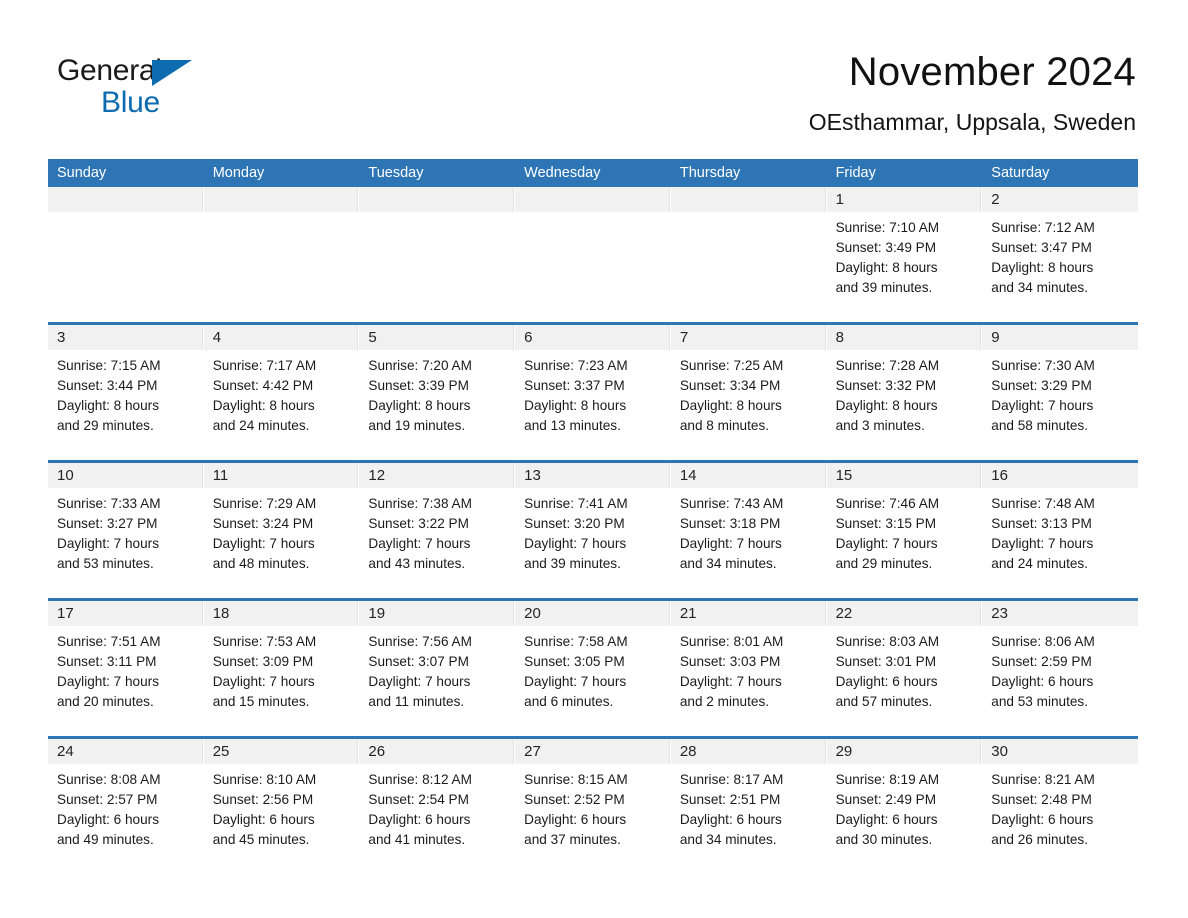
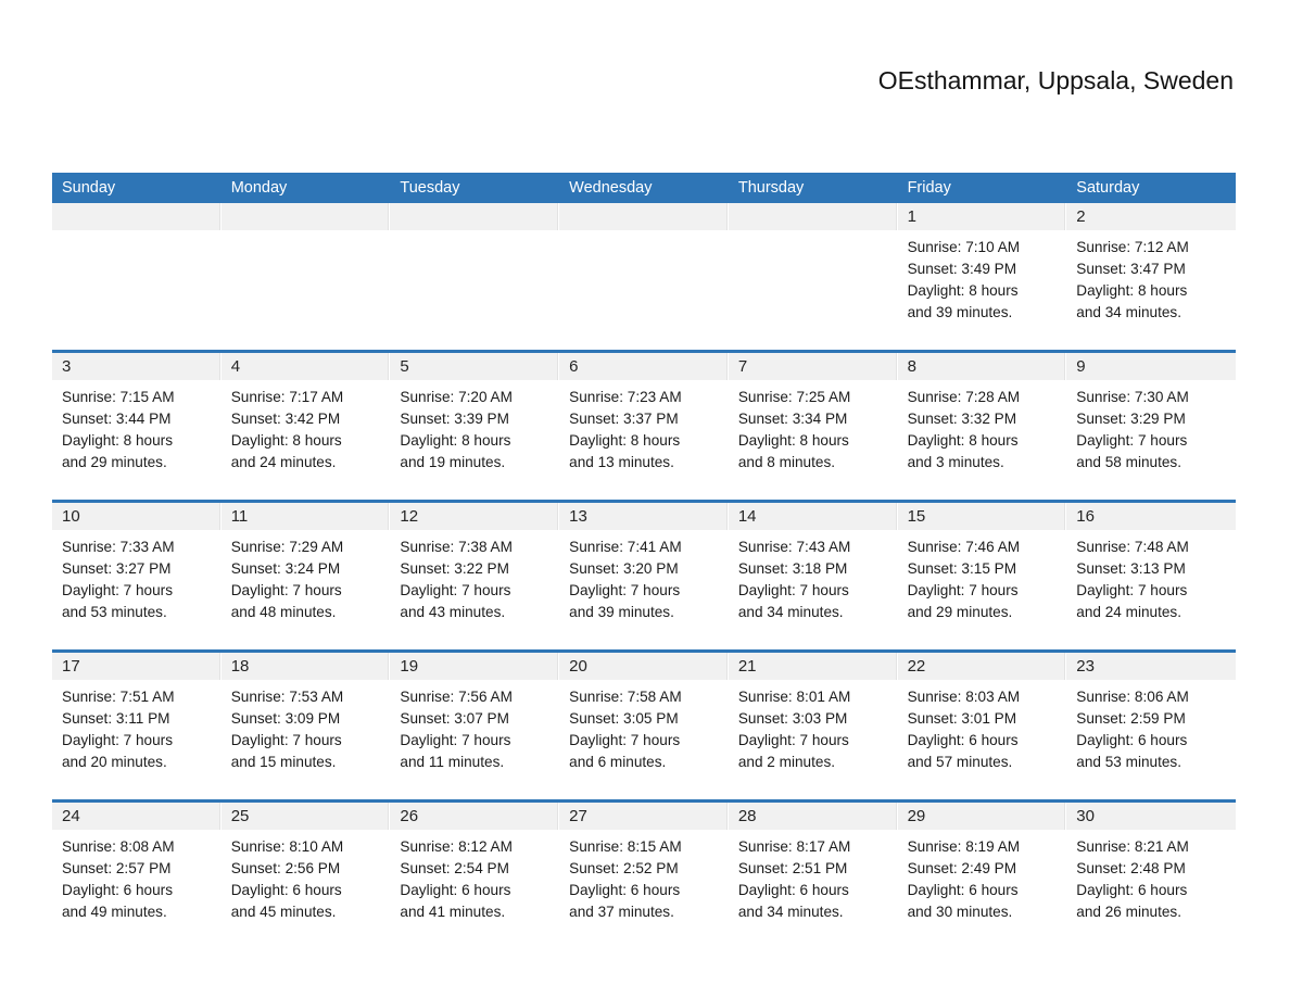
- General
- Blue
- November 2024
  OEsthammar, Uppsala, Sweden
  Sunday
  Monday
  Tuesday
  Wednesday
  Thursday
  Friday
  Saturday
  1
  Sunrise: 7:10 AM
  Sunset: 3:49 PM
  Daylight: 8 hours
  and 39 minutes.
  2
  Sunrise: 7:12 AM
  Sunset: 3:47 PM
  Daylight: 8 hours
  and 34 minutes.
  3
  Sunrise: 7:15 AM
  Sunset: 3:44 PM
  Daylight: 8 hours
  and 29 minutes.
  4
  Sunrise: 7:17 AM
- Sunset: 4:42 PM
+ Sunset: 3:42 PM
  Daylight: 8 hours
  and 24 minutes.
  5
  Sunrise: 7:20 AM
  Sunset: 3:39 PM
  Daylight: 8 hours
  and 19 minutes.
  6
  Sunrise: 7:23 AM
  Sunset: 3:37 PM
  Daylight: 8 hours
  and 13 minutes.
  7
  Sunrise: 7:25 AM
  Sunset: 3:34 PM
  Daylight: 8 hours
  and 8 minutes.
  8
  Sunrise: 7:28 AM
  Sunset: 3:32 PM
  Daylight: 8 hours
  and 3 minutes.
  9
  Sunrise: 7:30 AM
  Sunset: 3:29 PM
  Daylight: 7 hours
  and 58 minutes.
  10
  Sunrise: 7:33 AM
  Sunset: 3:27 PM
  Daylight: 7 hours
  and 53 minutes.
  11
  Sunrise: 7:29 AM
  Sunset: 3:24 PM
  Daylight: 7 hours
  and 48 minutes.
  12
  Sunrise: 7:38 AM
  Sunset: 3:22 PM
  Daylight: 7 hours
  and 43 minutes.
  13
  Sunrise: 7:41 AM
  Sunset: 3:20 PM
  Daylight: 7 hours
  and 39 minutes.
  14
  Sunrise: 7:43 AM
  Sunset: 3:18 PM
  Daylight: 7 hours
  and 34 minutes.
  15
  Sunrise: 7:46 AM
  Sunset: 3:15 PM
  Daylight: 7 hours
  and 29 minutes.
  16
  Sunrise: 7:48 AM
  Sunset: 3:13 PM
  Daylight: 7 hours
  and 24 minutes.
  17
  Sunrise: 7:51 AM
  Sunset: 3:11 PM
  Daylight: 7 hours
  and 20 minutes.
  18
  Sunrise: 7:53 AM
  Sunset: 3:09 PM
  Daylight: 7 hours
  and 15 minutes.
  19
  Sunrise: 7:56 AM
  Sunset: 3:07 PM
  Daylight: 7 hours
  and 11 minutes.
  20
  Sunrise: 7:58 AM
  Sunset: 3:05 PM
  Daylight: 7 hours
  and 6 minutes.
  21
  Sunrise: 8:01 AM
  Sunset: 3:03 PM
  Daylight: 7 hours
  and 2 minutes.
  22
  Sunrise: 8:03 AM
  Sunset: 3:01 PM
  Daylight: 6 hours
  and 57 minutes.
  23
  Sunrise: 8:06 AM
  Sunset: 2:59 PM
  Daylight: 6 hours
  and 53 minutes.
  24
  Sunrise: 8:08 AM
  Sunset: 2:57 PM
  Daylight: 6 hours
  and 49 minutes.
  25
  Sunrise: 8:10 AM
  Sunset: 2:56 PM
  Daylight: 6 hours
  and 45 minutes.
  26
  Sunrise: 8:12 AM
  Sunset: 2:54 PM
  Daylight: 6 hours
  and 41 minutes.
  27
  Sunrise: 8:15 AM
  Sunset: 2:52 PM
  Daylight: 6 hours
  and 37 minutes.
  28
  Sunrise: 8:17 AM
  Sunset: 2:51 PM
  Daylight: 6 hours
  and 34 minutes.
  29
  Sunrise: 8:19 AM
  Sunset: 2:49 PM
  Daylight: 6 hours
  and 30 minutes.
  30
  Sunrise: 8:21 AM
  Sunset: 2:48 PM
  Daylight: 6 hours
  and 26 minutes.
